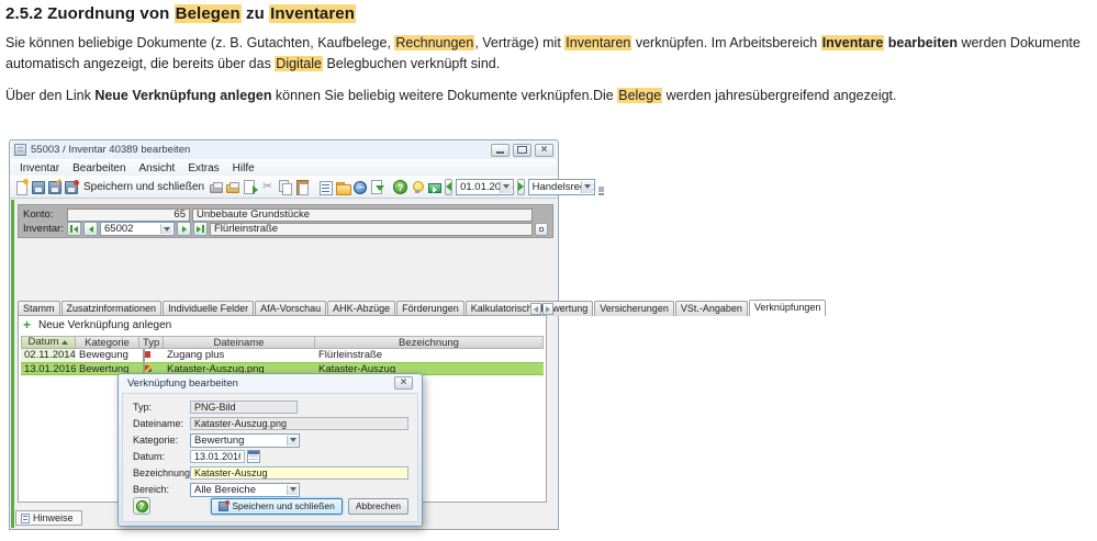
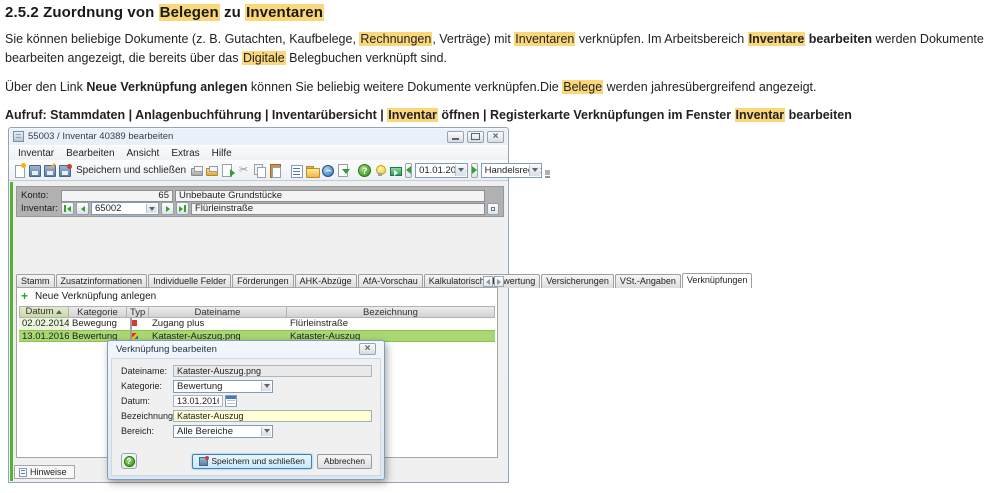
  2.5.2 Zuordnung von Belegen zu Inventaren
- Sie können beliebige Dokumente (z. B. Gutachten, Kaufbelege, Rechnungen, Verträge) mit Inventaren verknüpfen. Im Arbeitsbereich Inventare bearbeiten werden Dokumente automatisch angezeigt, die bereits über das Digitale Belegbuchen verknüpft sind.
+ Sie können beliebige Dokumente (z. B. Gutachten, Kaufbelege, Rechnungen, Verträge) mit Inventaren verknüpfen. Im Arbeitsbereich Inventare bearbeiten werden Dokumente bearbeiten angezeigt, die bereits über das Digitale Belegbuchen verknüpft sind.
  Über den Link Neue Verknüpfung anlegen können Sie beliebig weitere Dokumente verknüpfen.Die Belege werden jahresübergreifend angezeigt.
+ Aufruf: Stammdaten | Anlagenbuchführung | Inventarübersicht | Inventar öffnen | Registerkarte Verknüpfungen im Fenster Inventar bearbeiten
  55003 / Inventar 40389 bearbeiten
  Inventar
  Bearbeiten
  Ansicht
  Extras
  Hilfe
  Speichern und schließen
  01.01.20
  Handelsre
  Konto:
  65
  Unbebaute Grundstücke
  Inventar:
  65002
  Flürleinstraße
  Stamm
  Zusatzinformationen
  Individuelle Felder
- AfA-Vorschau
+ Förderungen
  AHK-Abzüge
- Förderungen
+ AfA-Vorschau
  Kalkulatoriscwertung
  Versicherungen
  VSt.-Angaben
  Verknüpfungen
  Neue Verknüpfung anlegen
  Datum
  Kategorie
  Typ
  Dateiname
  Bezeichnung
- 02.11.2014
+ 02.02.2014
  Bewegung
  Zugang plus
  Flürleinstraße
  13.01.2016
  Bewertung
  Kataster-Auszug.png
  Kataster-Auszug
  Verknüpfung bearbeiten
- Typ:
- PNG-Bild
  Dateiname:
  Kataster-Auszug.png
  Kategorie:
  Bewertung
  Datum:
  13.01.201
  Bezeichnung
  Kataster-Auszug
  Bereich:
  Alle Bereiche
  Speichern und schließen
  Abbrechen
  Hinweise
